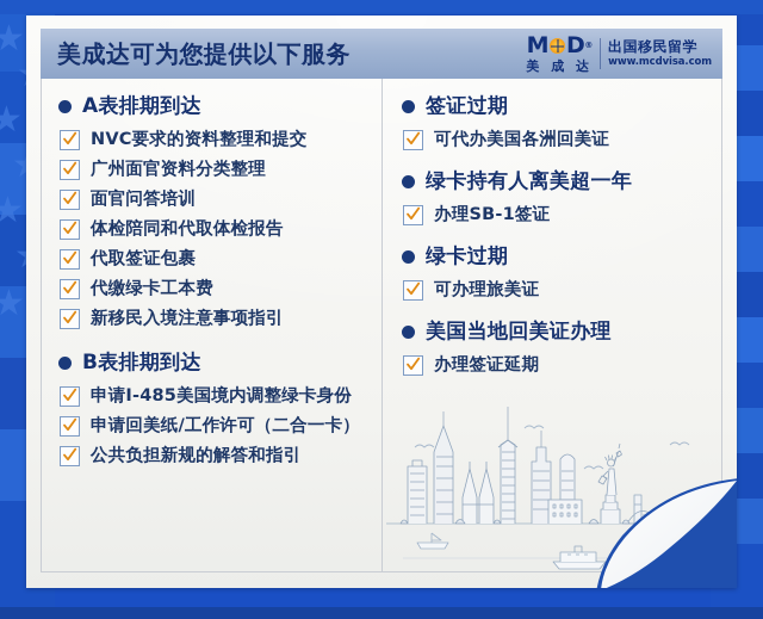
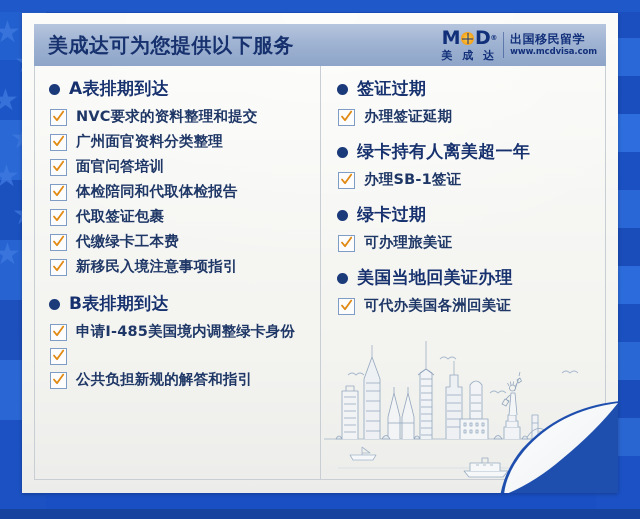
  ★
  ★
  ★
  ★
  美成达可为您提供以下服务
  M
  D
  ®
  美 成 达
  出国移民留学
  www.mcdvisa.com
  A表排期到达
  NVC要求的资料整理和提交
  广州面官资料分类整理
  面官问答培训
  体检陪同和代取体检报告
  代取签证包裹
  代缴绿卡工本费
  新移民入境注意事项指引
  B表排期到达
  申请I-485美国境内调整绿卡身份
- 申请回美纸/工作许可（二合一卡）
  公共负担新规的解答和指引
  签证过期
- 可代办美国各洲回美证
+ 办理签证延期
  绿卡持有人离美超一年
  办理SB-1签证
  绿卡过期
  可办理旅美证
  美国当地回美证办理
- 办理签证延期
+ 可代办美国各洲回美证
